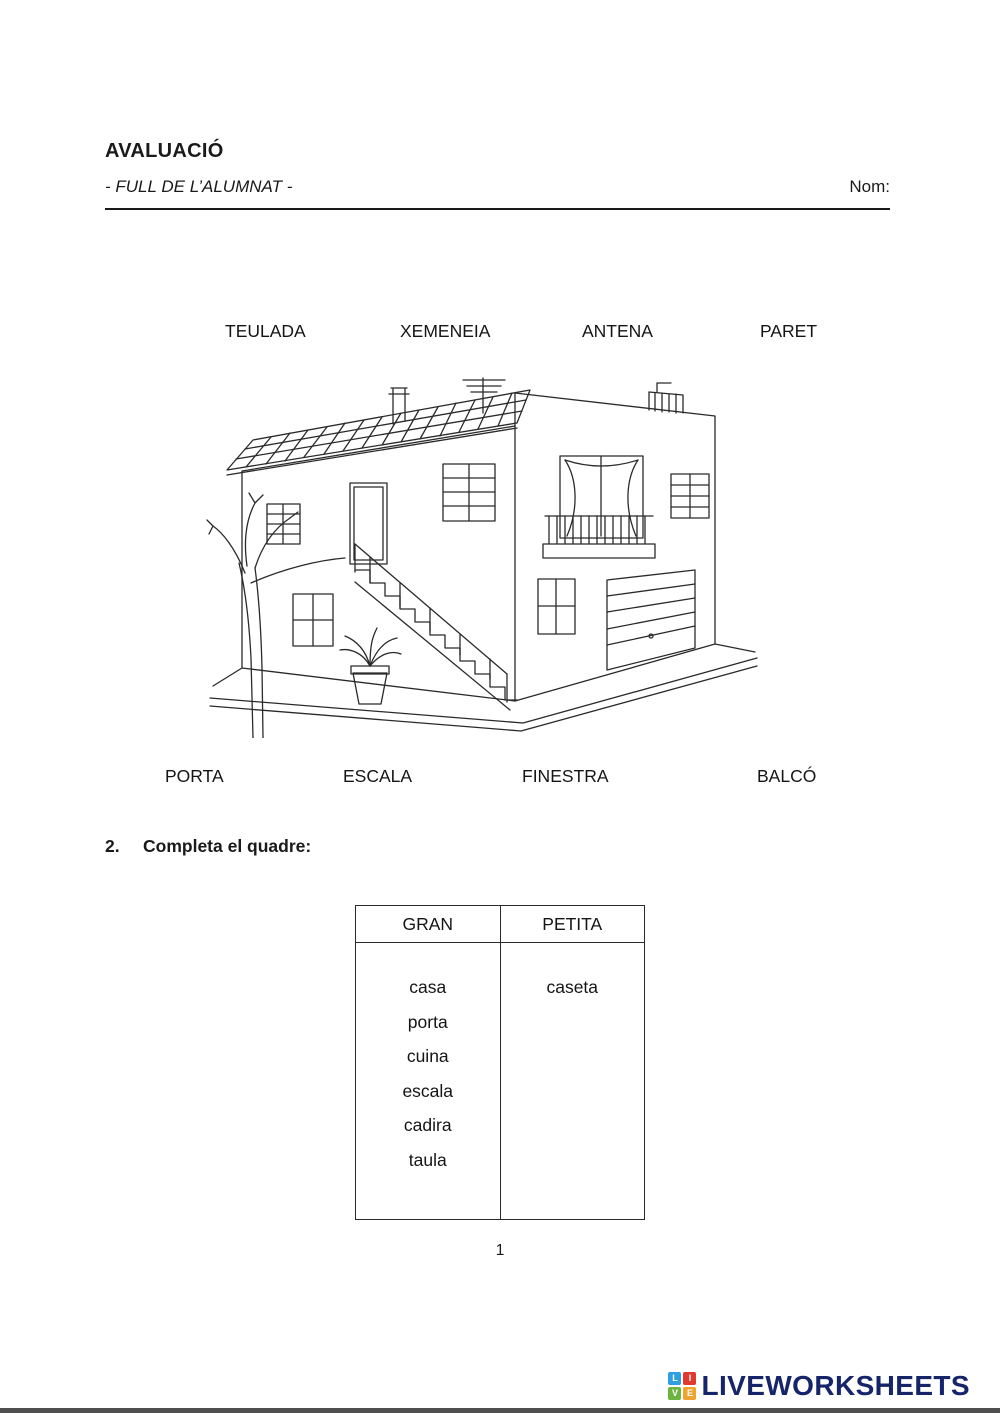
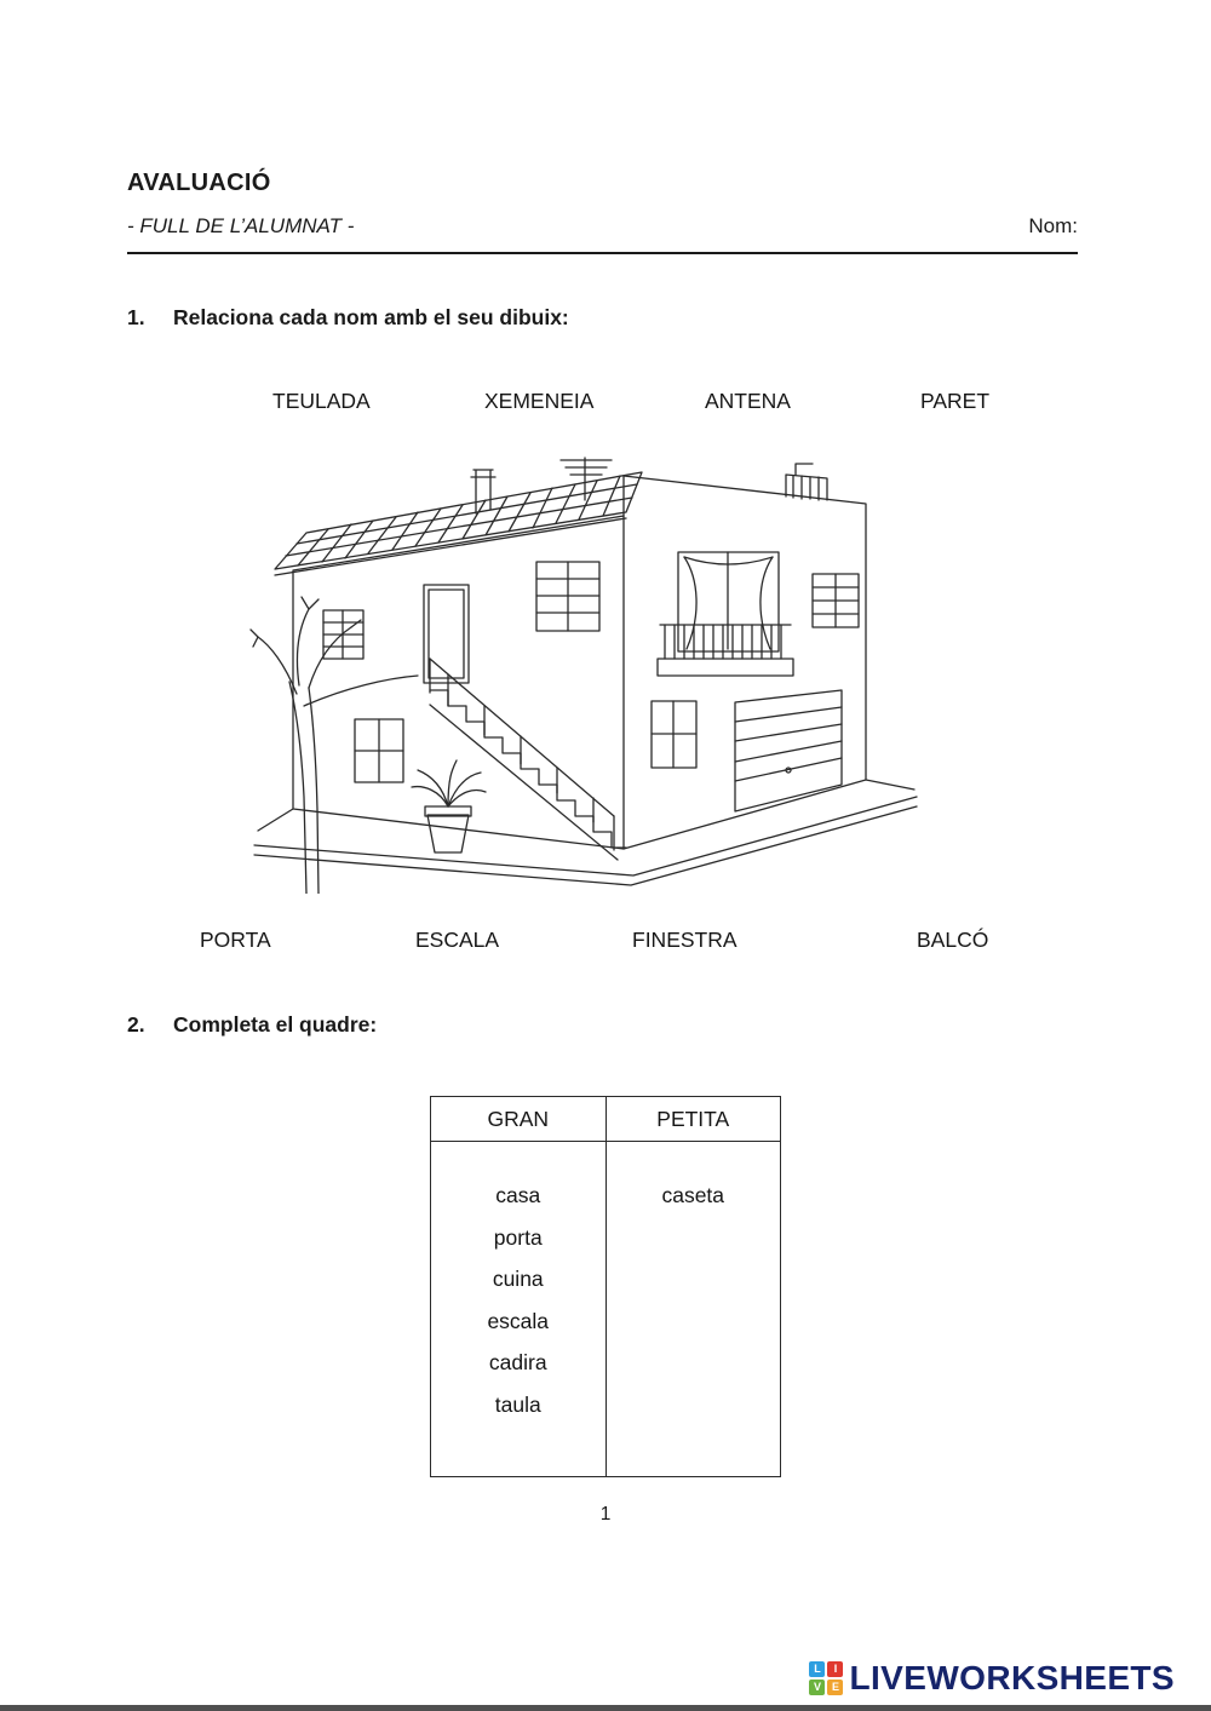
  AVALUACIÓ
  - FULL DE L’ALUMNAT -
  Nom:
+ 1.
+ Relaciona cada nom amb el seu dibuix:
  TEULADA
  XEMENEIA
  ANTENA
  PARET
  PORTA
  ESCALA
  FINESTRA
  BALCÓ
  2.
  Completa el quadre:
  GRAN
  PETITA
  casa
  porta
  cuina
  escala
  cadira
  taula
  caseta
  1
  L
  I
  V
  E
  LIVEWORKSHEETS
